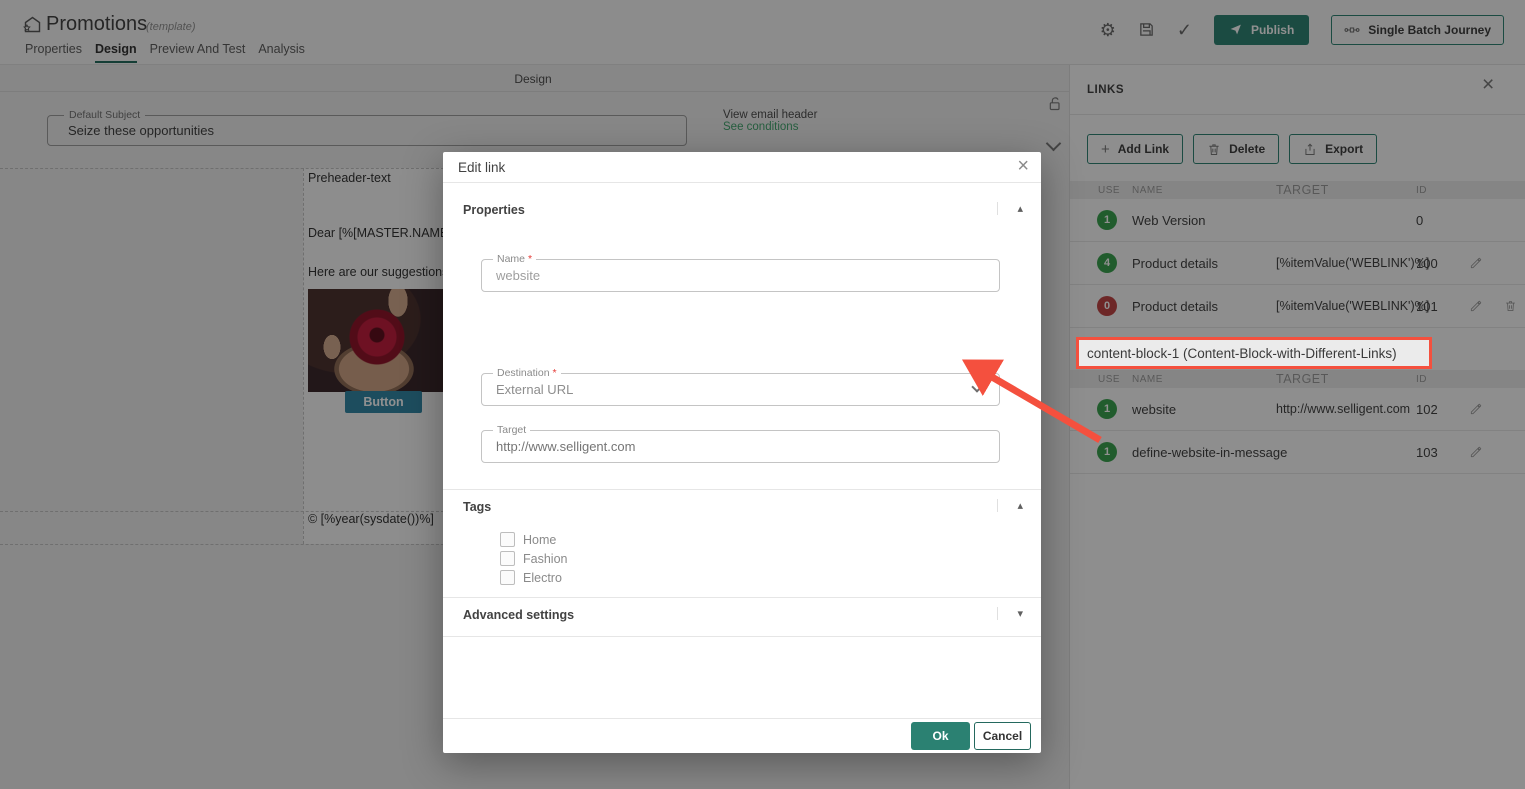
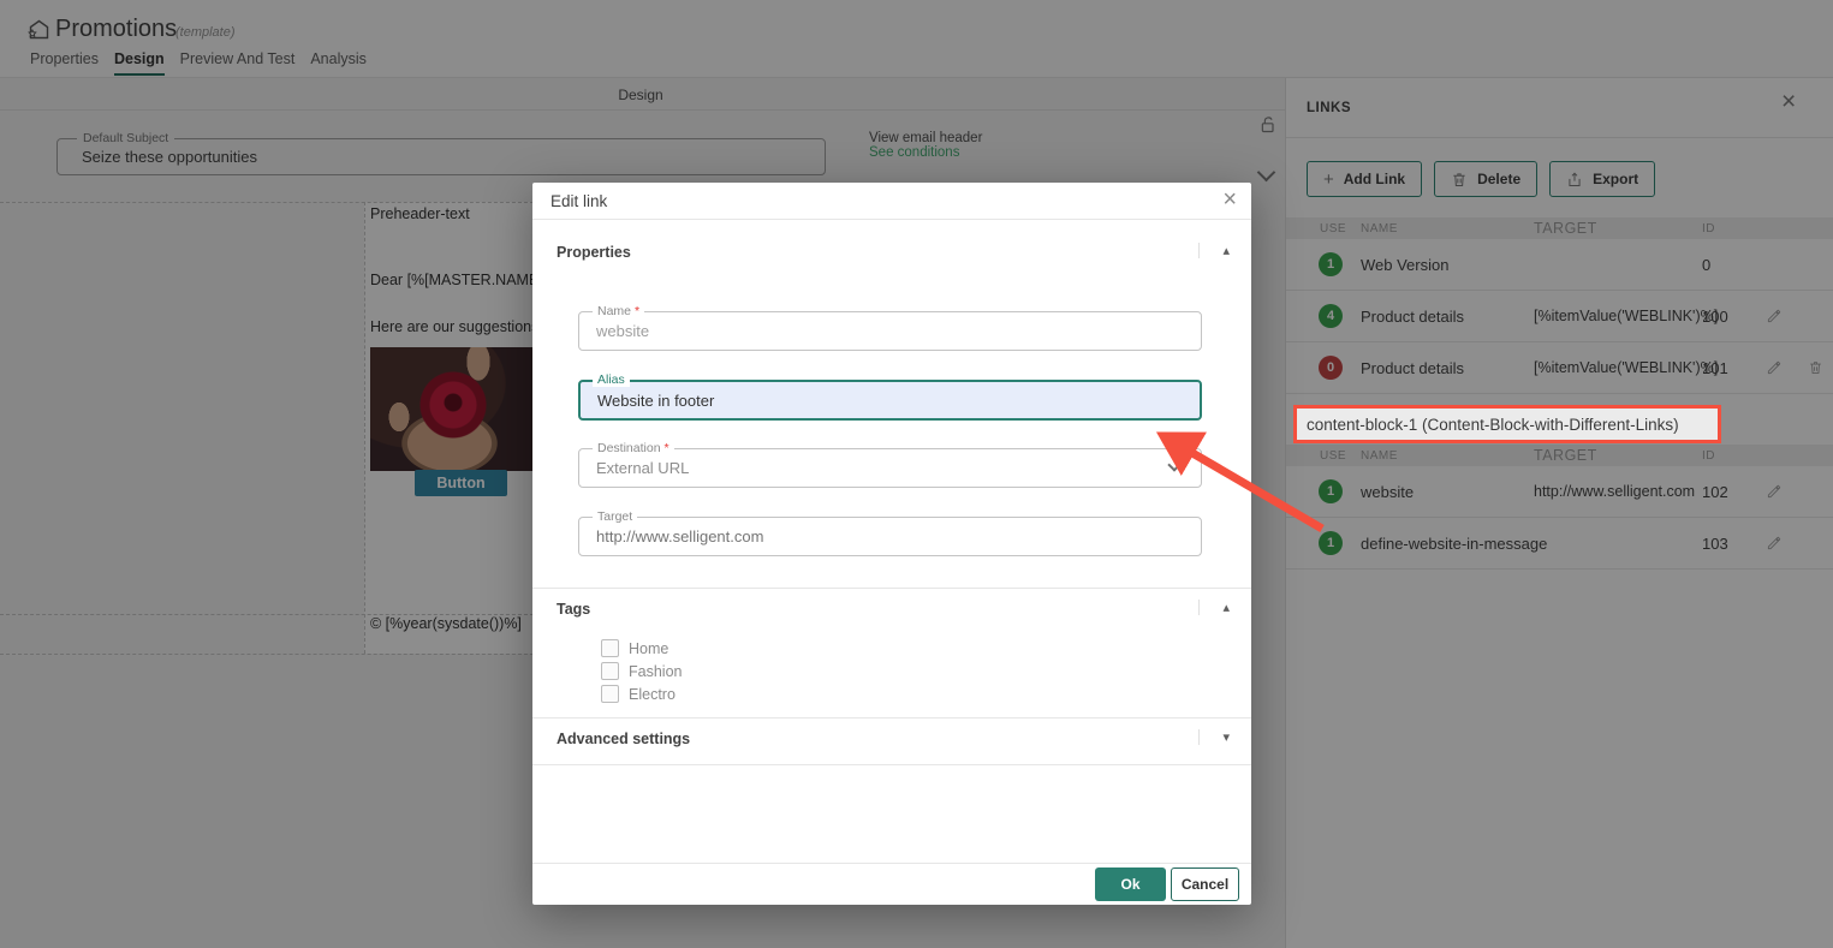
  Promotions
  (template)
  Properties
  Design
  Preview And Test
  Analysis
- ⚙
- ✓
- Publish
- Single Batch Journey
  Design
  Default Subject
  Seize these opportunities
  View email header
  See conditions
  Preheader-text
  Dear [%[MASTER.NAM
  Here are our suggestion
  Button
  © [%year(sysdate())%]
  LINKS
  ×
  +
  Add Link
  Delete
  Export
  USE
  NAME
  TARGET
  ID
  1
  Web Version
  0
  4
  Product details
  [%itemValue('WEBLINK')
  100
  0
  Product details
  [%itemValue('WEBLINK')
  101
  USE
  NAME
  TARGET
  ID
  1
  website
  http://www.selligent.com
  102
  1
  define-website-in-messa
  103
  Edit link
  ×
  Properties
  ▴
  Name *
  website
+ Alias
+ Website in footer
  Destination *
  External URL
  Target
  http://www.selligent.com
  Tags
  ▴
  Home
  Fashion
  Electro
  Advanced settings
  ▾
  Ok
  Cancel
  content-block-1 (Content-Block-with-Different-Links)
